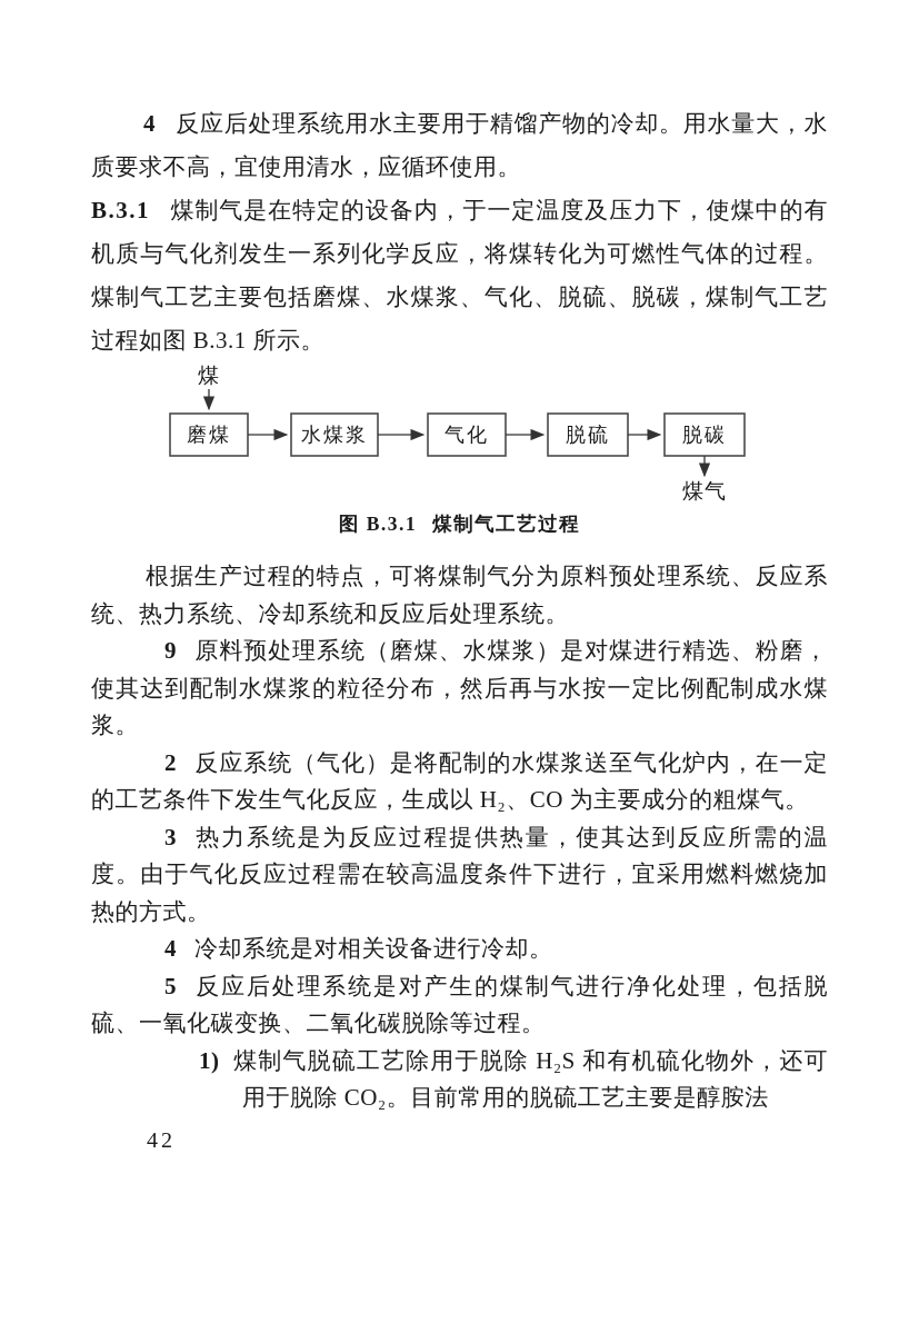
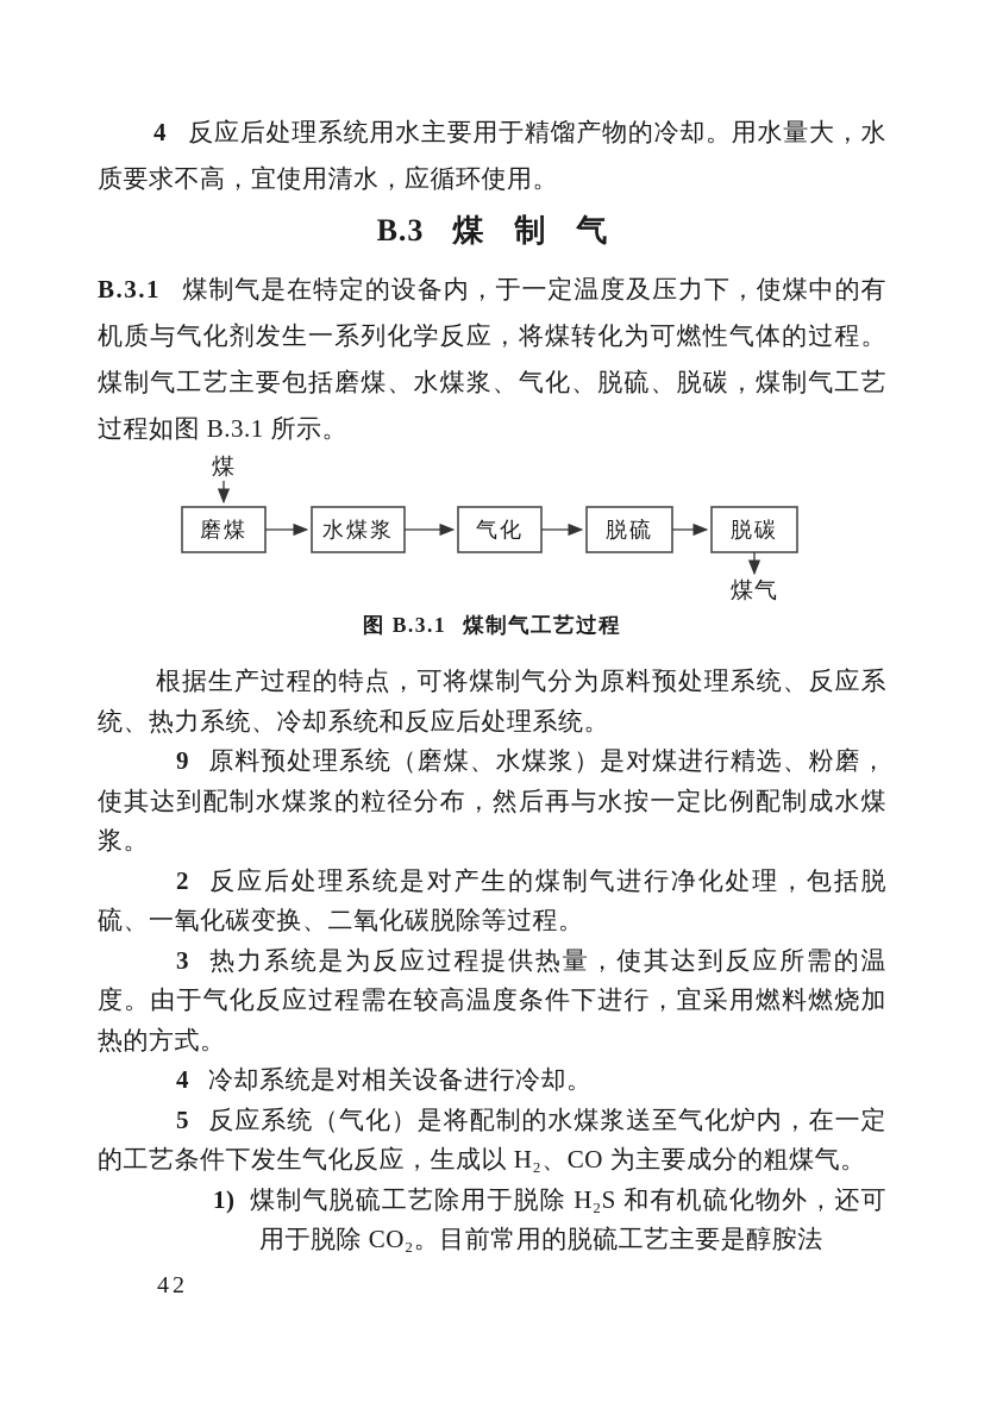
  4 反应后处理系统用水主要用于精馏产物的冷却。用水量大，水质要求不高，宜使用清水，应循环使用。
+ B.3 煤制气
  B.3.1 煤制气是在特定的设备内，于一定温度及压力下，使煤中的有机质与气化剂发生一系列化学反应，将煤转化为可燃性气体的过程。煤制气工艺主要包括磨煤、水煤浆、气化、脱硫、脱碳，煤制气工艺过程如图 B.3.1 所示。
  煤
  磨煤
  水煤浆
  气化
  脱硫
  脱碳
  煤气
  图 B.3.1 煤制气工艺过程
  根据生产过程的特点，可将煤制气分为原料预处理系统、反应系统、热力系统、冷却系统和反应后处理系统。
  9 原料预处理系统（磨煤、水煤浆）是对煤进行精选、粉磨，使其达到配制水煤浆的粒径分布，然后再与水按一定比例配制成水煤浆。
- 2 反应系统（气化）是将配制的水煤浆送至气化炉内，在一定的工艺条件下发生气化反应，生成以 H₂、CO 为主要成分的粗煤气。
+ 2 反应后处理系统是对产生的煤制气进行净化处理，包括脱硫、一氧化碳变换、二氧化碳脱除等过程。
  3 热力系统是为反应过程提供热量，使其达到反应所需的温度。由于气化反应过程需在较高温度条件下进行，宜采用燃料燃烧加热的方式。
  4 冷却系统是对相关设备进行冷却。
- 5 反应后处理系统是对产生的煤制气进行净化处理，包括脱硫、一氧化碳变换、二氧化碳脱除等过程。
+ 5 反应系统（气化）是将配制的水煤浆送至气化炉内，在一定的工艺条件下发生气化反应，生成以 H₂、CO 为主要成分的粗煤气。
  1) 煤制气脱硫工艺除用于脱除 H₂S 和有机硫化物外，还可用于脱除 CO₂。目前常用的脱硫工艺主要是醇胺法
  42
